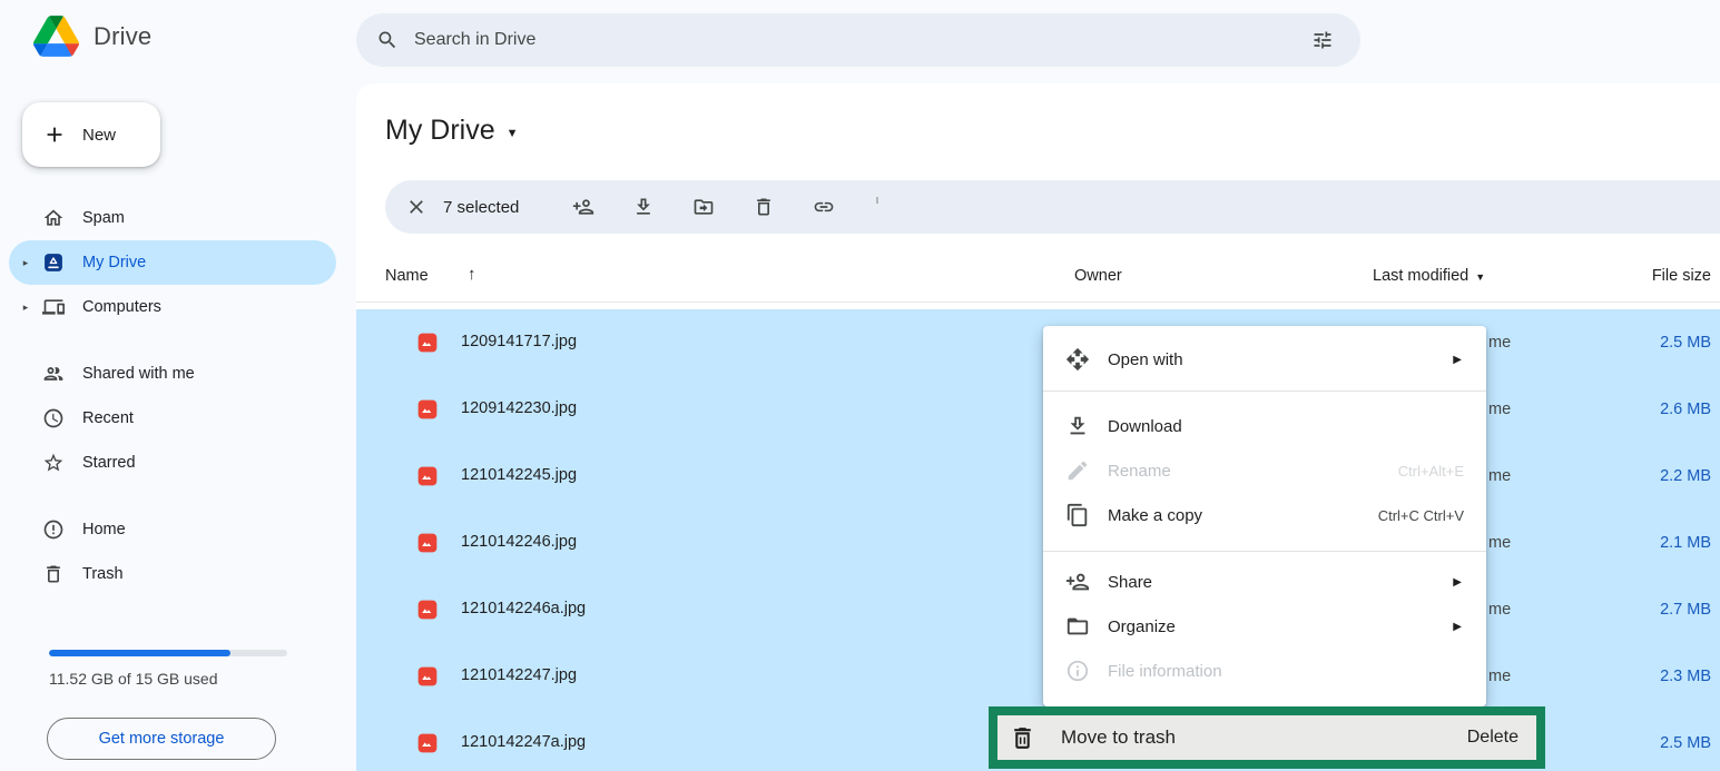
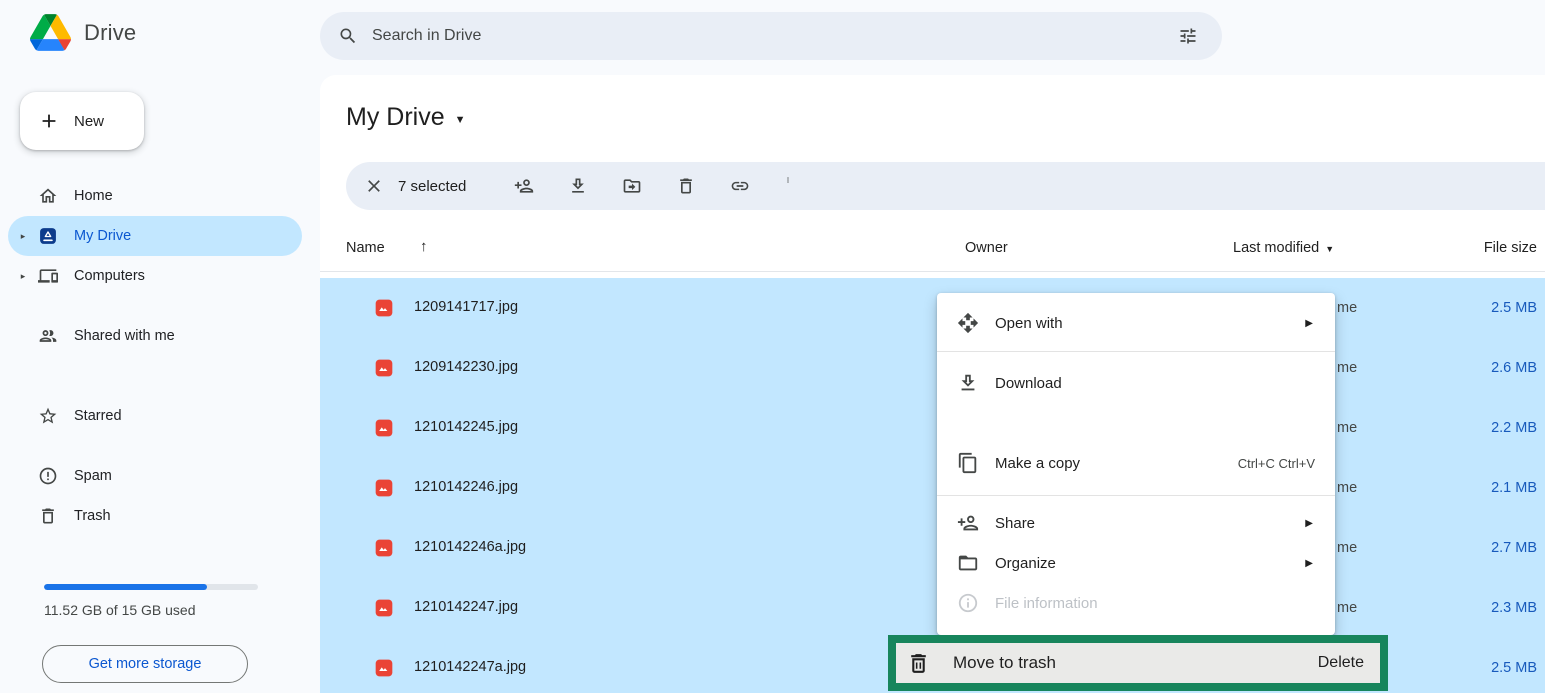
  Drive
  Search in Drive
  New
- Spam
+ Home
  ▸
  My Drive
  ▸
  Computers
  Shared with me
- Recent
  Starred
- Home
+ Spam
  Trash
  11.52 GB of 15 GB used
  Get more storage
  My Drive
  ▼
  7 selected
  Name
  ↑
  Owner
  Last modified ▼
  File size
  1209141717.jpg
  me
  2.5 MB
  1209142230.jpg
  me
  2.6 MB
  1210142245.jpg
  me
  2.2 MB
  1210142246.jpg
  me
  2.1 MB
  1210142246a.jpg
  me
  2.7 MB
  1210142247.jpg
  me
  2.3 MB
  1210142247a.jpg
  2.5 MB
  Open with
  ▶
  Download
- Rename
- Ctrl+Alt+E
  Make a copy
  Ctrl+C Ctrl+V
  Share
  ▶
  Organize
  ▶
  File information
  Move to trash
  Delete
